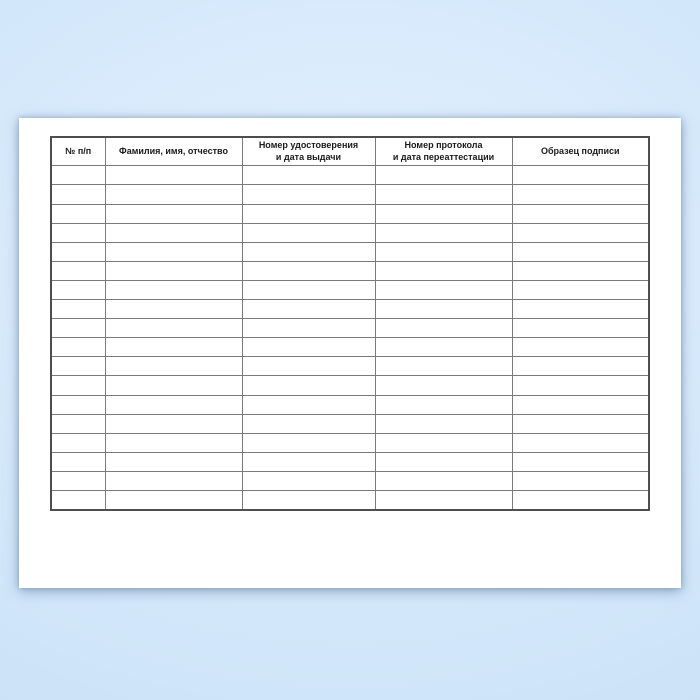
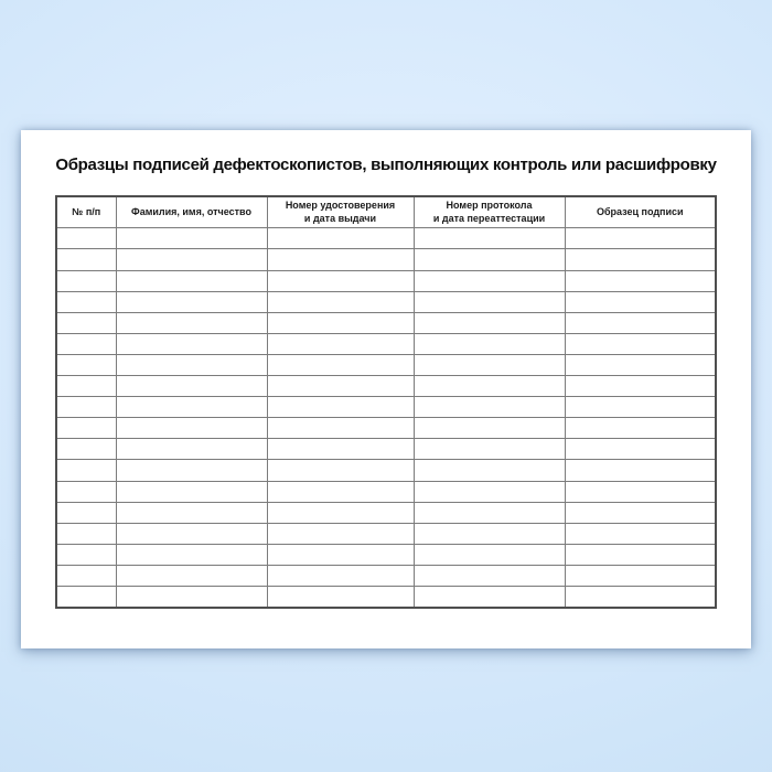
+ Образцы подписей дефектоскопистов, выполняющих контроль или расшифровку
  № п/п	Фамилия, имя, отчество	Номер удостоверения и дата выдачи	Номер протокола и дата переаттестации	Образец подписи
